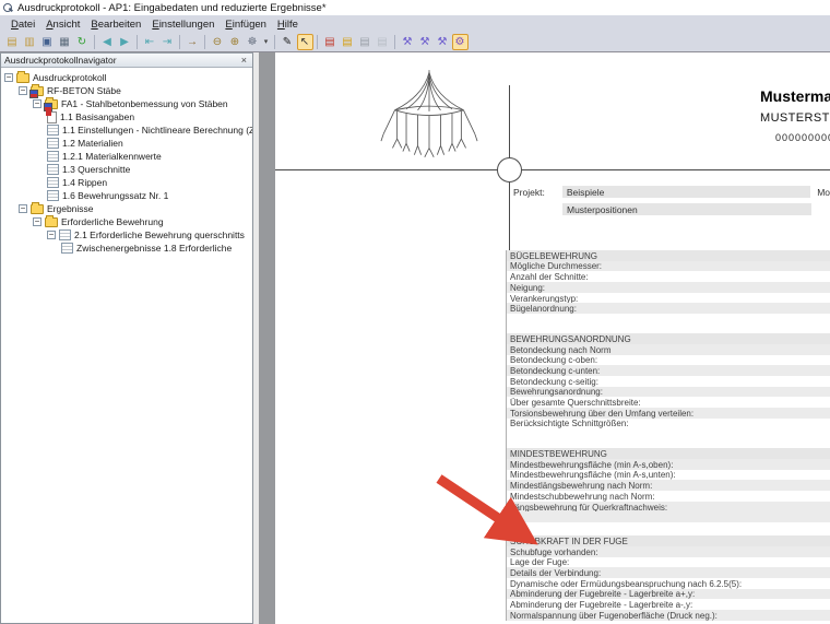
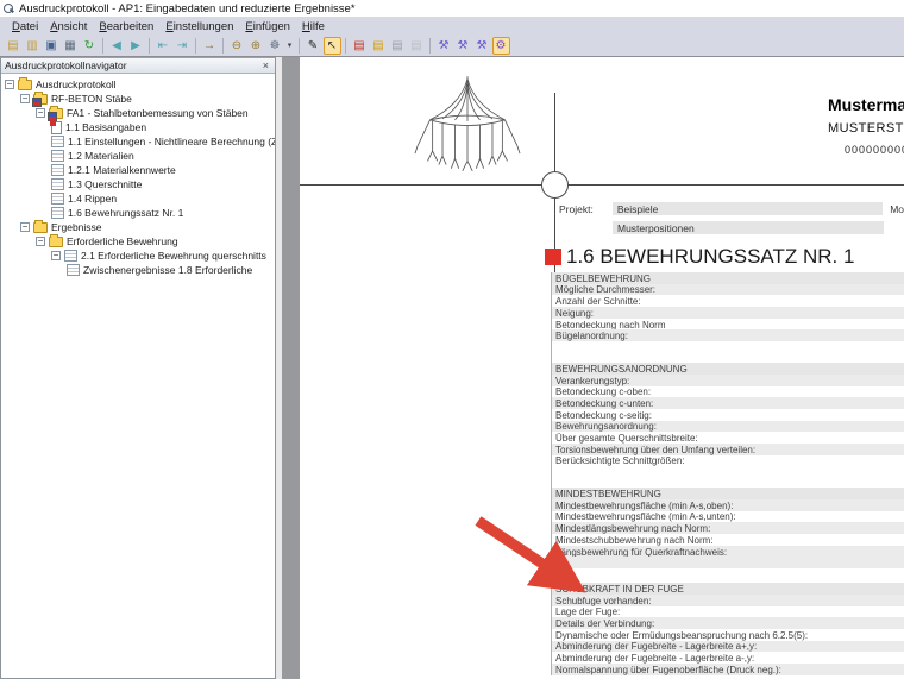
  Ausdruckprotokoll - AP1: Eingabedaten und reduzierte Ergebnisse*
  Datei
  Ansicht
  Bearbeiten
  Einstellungen
  Einfügen
  Hilfe
  ▤
  ▥
  ▣
  ▦
  ↻
  ◀
  ▶
  ⇤
  ⇥
  →
  ⊖
  ⊕
  ☸
  ✎
  ↖
  ▤
  ▤
  ▤
  ⚒
  ⚒
  ⚒
  ⚙
  Ausdruckprotokollnavigator
  ×
  −
  Ausdruckprotokoll
  −
  RF-BETON Stäbe
  −
  FA1 - Stahlbetonbemessung von Stäben
  1.1 Basisangaben
  1.1 Einstellungen - Nichtlineare Berechnung (Z
  1.2 Materialien
  1.2.1 Materialkennwerte
  1.3 Querschnitte
  1.4 Rippen
  1.6 Bewehrungssatz Nr. 1
  −
  Ergebnisse
  −
  Erforderliche Bewehrung
  −
  2.1 Erforderliche Bewehrung querschnitts
  Zwischenergebnisse 1.8 Erforderliche
  Musterma
  MUSTERST
  00000000
  Projekt:
  Beispiele
  Mo
  Musterpositionen
+ 1.6 BEWEHRUNGSSATZ NR. 1
  BÜGELBEWEHRUNG
  Mögliche Durchmesser:
  Anzahl der Schnitte:
  Neigung:
- Verankerungstyp:
+ Betondeckung nach Norm
  Bügelanordnung:
  BEWEHRUNGSANORDNUNG
- Betondeckung nach Norm
+ Verankerungstyp:
  Betondeckung c-oben:
  Betondeckung c-unten:
  Betondeckung c-seitig:
  Bewehrungsanordnung:
  Über gesamte Querschnittsbreite:
  Torsionsbewehrung über den Umfang verteilen:
  Berücksichtigte Schnittgrößen:
  MINDESTBEWEHRUNG
  Mindestbewehrungsfläche (min A-s,oben):
  Mindestbewehrungsfläche (min A-s,unten):
  Mindestlängsbewehrung nach Norm:
  Mindestschubbewehrung nach Norm:
  Längsbewehrung für Querkraftnachweis:
  SCHUBKRAFT IN DER FUGE
  Schubfuge vorhanden:
  Lage der Fuge:
  Details der Verbindung:
  Dynamische oder Ermüdungsbeanspruchung nach 6.2.5(5):
  Abminderung der Fugebreite - Lagerbreite a+,y:
  Abminderung der Fugebreite - Lagerbreite a-,y:
  Normalspannung über Fugenoberfläche (Druck neg.):
